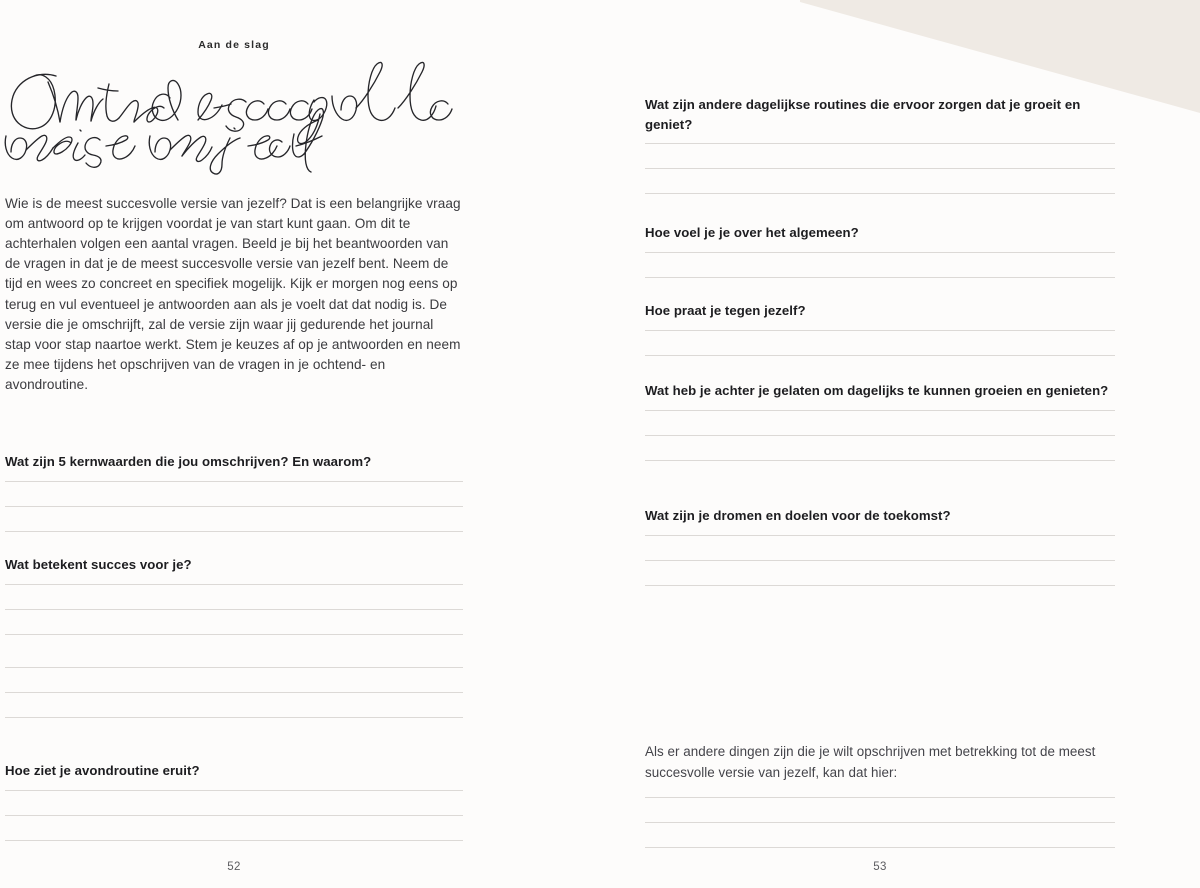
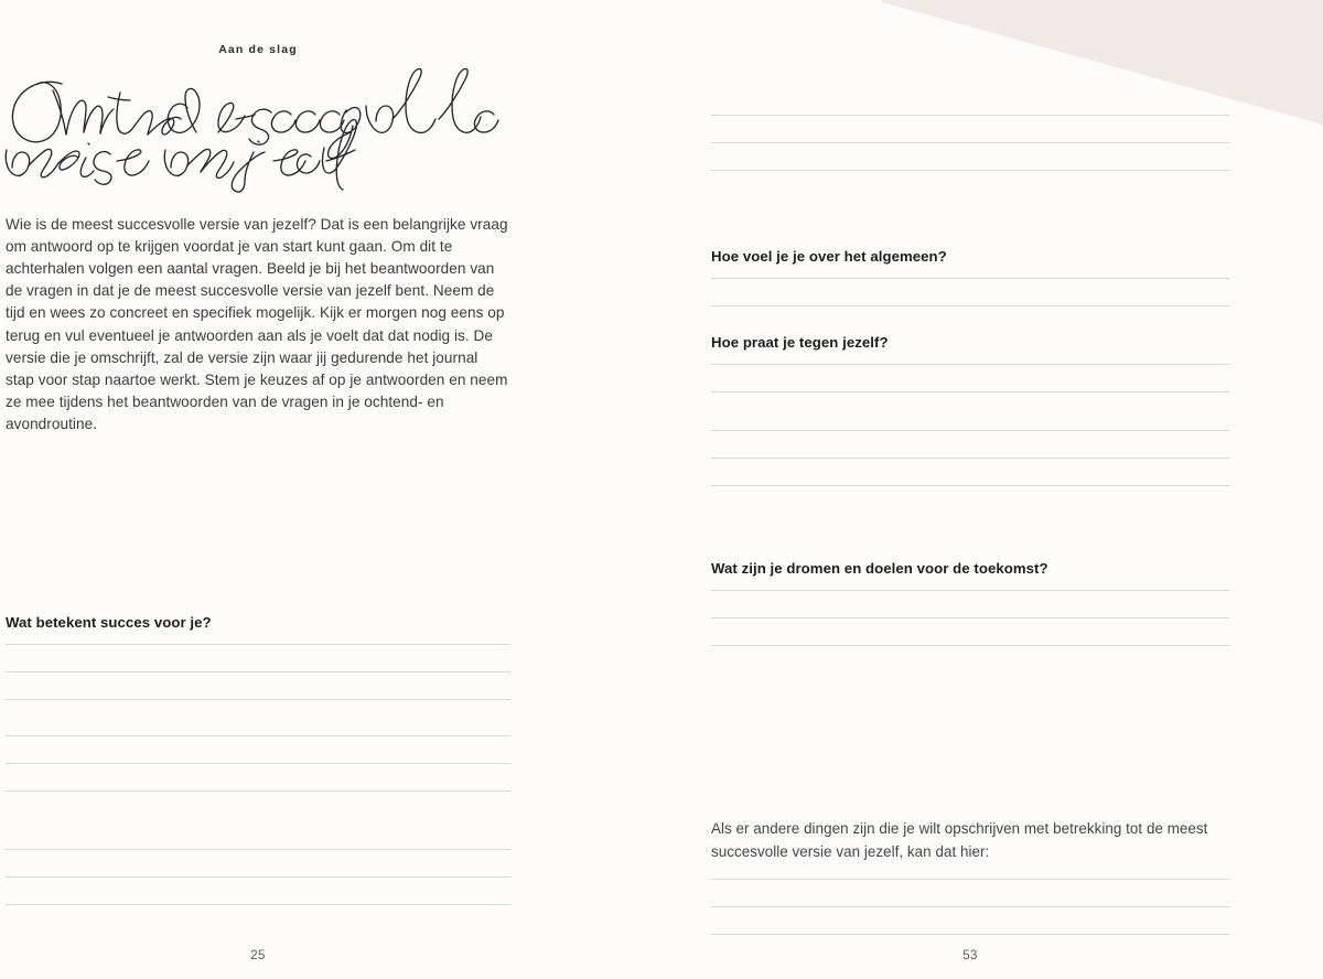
  Aan de slag
- Wie is de meest succesvolle versie van jezelf? Dat is een belangrijke vraag om antwoord op te krijgen voordat je van start kunt gaan. Om dit te achterhalen volgen een aantal vragen. Beeld je bij het beantwoorden van de vragen in dat je de meest succesvolle versie van jezelf bent. Neem de tijd en wees zo concreet en specifiek mogelijk. Kijk er morgen nog eens op terug en vul eventueel je antwoorden aan als je voelt dat dat nodig is. De versie die je omschrijft, zal de versie zijn waar jij gedurende het journal stap voor stap naartoe werkt. Stem je keuzes af op je antwoorden en neem ze mee tijdens het opschrijven van de vragen in je ochtend- en avondroutine.
+ Wie is de meest succesvolle versie van jezelf? Dat is een belangrijke vraag om antwoord op te krijgen voordat je van start kunt gaan. Om dit te achterhalen volgen een aantal vragen. Beeld je bij het beantwoorden van de vragen in dat je de meest succesvolle versie van jezelf bent. Neem de tijd en wees zo concreet en specifiek mogelijk. Kijk er morgen nog eens op terug en vul eventueel je antwoorden aan als je voelt dat dat nodig is. De versie die je omschrijft, zal de versie zijn waar jij gedurende het journal stap voor stap naartoe werkt. Stem je keuzes af op je antwoorden en neem ze mee tijdens het beantwoorden van de vragen in je ochtend- en avondroutine.
- Wat zijn 5 kernwaarden die jou omschrijven? En waarom?
  Wat betekent succes voor je?
- Hoe ziet je avondroutine eruit?
- 52
+ 25
- Wat zijn andere dagelijkse routines die ervoor zorgen dat je groeit en geniet?
  Hoe voel je je over het algemeen?
  Hoe praat je tegen jezelf?
- Wat heb je achter je gelaten om dagelijks te kunnen groeien en genieten?
  Wat zijn je dromen en doelen voor de toekomst?
  Als er andere dingen zijn die je wilt opschrijven met betrekking tot de meest succesvolle versie van jezelf, kan dat hier:
  53
